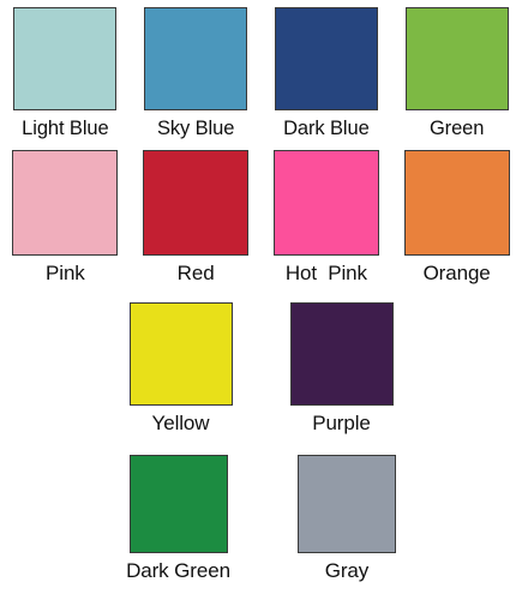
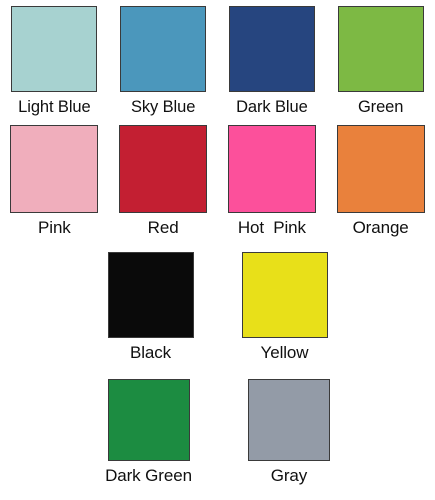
  Light Blue
  Sky Blue
  Dark Blue
  Green
  Pink
  Red
  Hot Pink
  Orange
+ Black
  Yellow
- Purple
  Dark Green
  Gray
